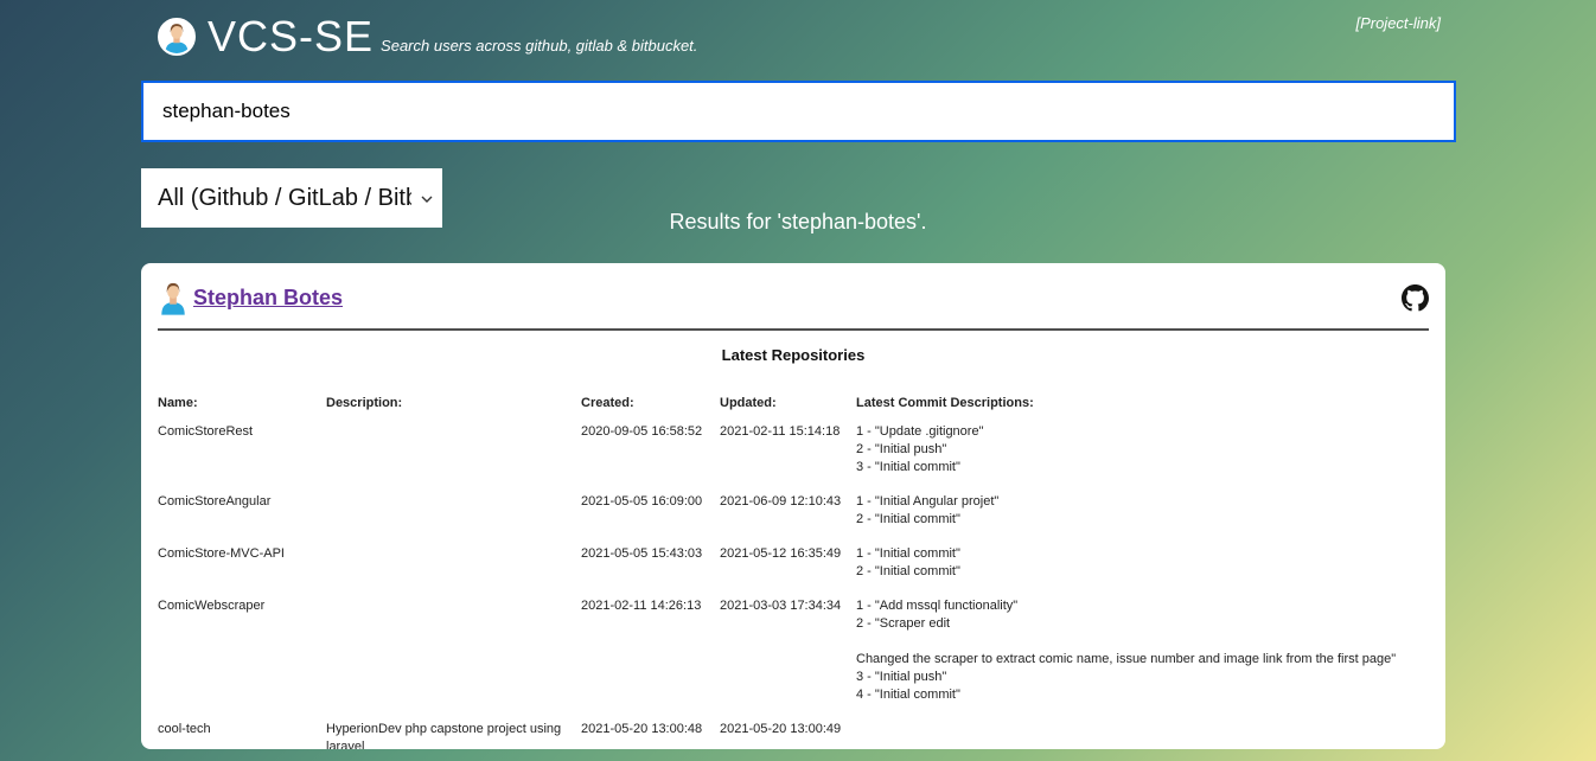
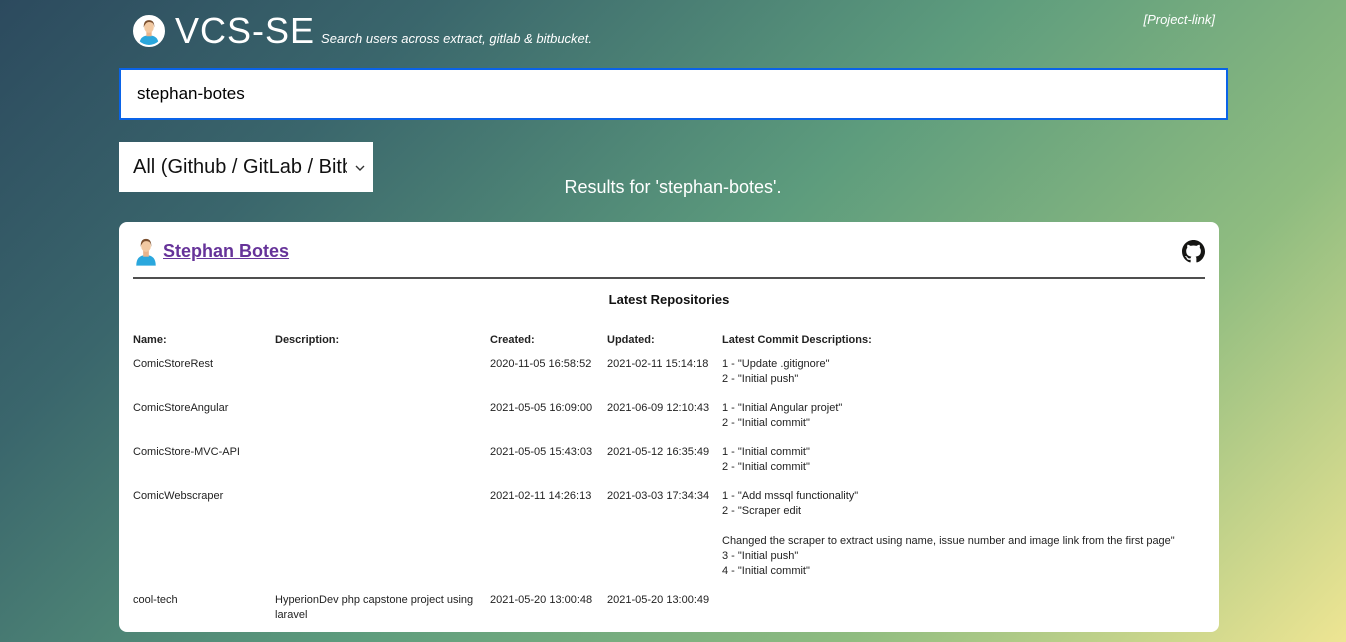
  VCS-SE
- Search users across github, gitlab & bitbucket.
+ Search users across extract, gitlab & bitbucket.
  [Project-link]
  stephan-botes
  All (Github / GitLab / Bit
  Results for 'stephan-botes'.
  Stephan Botes
  Latest Repositories
  Name:
  Description:
  Created:
  Updated:
  Latest Commit Descriptions:
  ComicStoreRest
- 2020-09-05 16:58:52
+ 2020-11-05 16:58:52
  2021-02-11 15:14:18
  1 - "Update .gitignore"
  2 - "Initial push"
- 3 - "Initial commit"
  ComicStoreAngular
  2021-05-05 16:09:00
  2021-06-09 12:10:43
  1 - "Initial Angular projet"
  2 - "Initial commit"
  ComicStore-MVC-API
  2021-05-05 15:43:03
  2021-05-12 16:35:49
  1 - "Initial commit"
  2 - "Initial commit"
  ComicWebscraper
  2021-02-11 14:26:13
  2021-03-03 17:34:34
  1 - "Add mssql functionality"
  2 - "Scraper edit
- Changed the scraper to extract comic name, issue number and image link from the first page"
+ Changed the scraper to extract using name, issue number and image link from the first page"
  3 - "Initial push"
  4 - "Initial commit"
  cool-tech
  HyperionDev php capstone project using laravel
  2021-05-20 13:00:48
  2021-05-20 13:00:49
